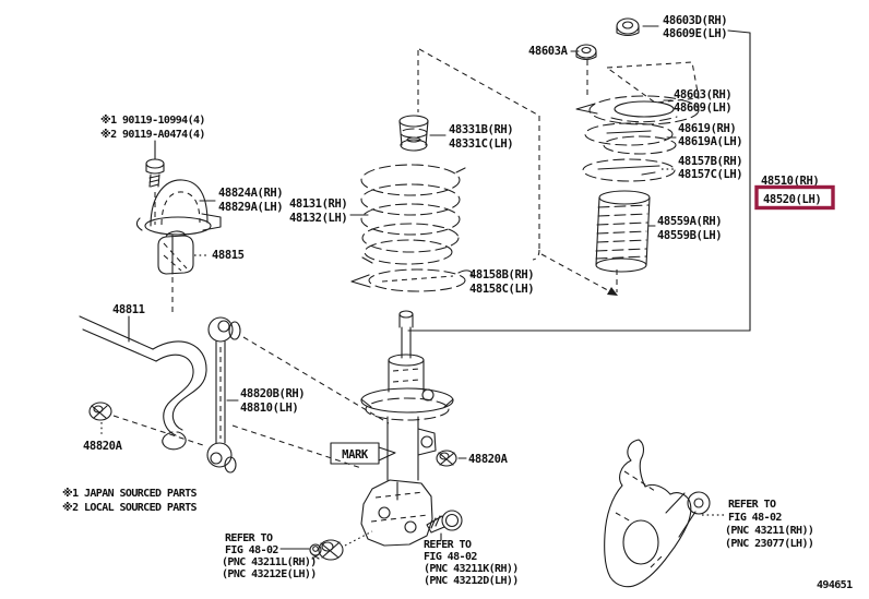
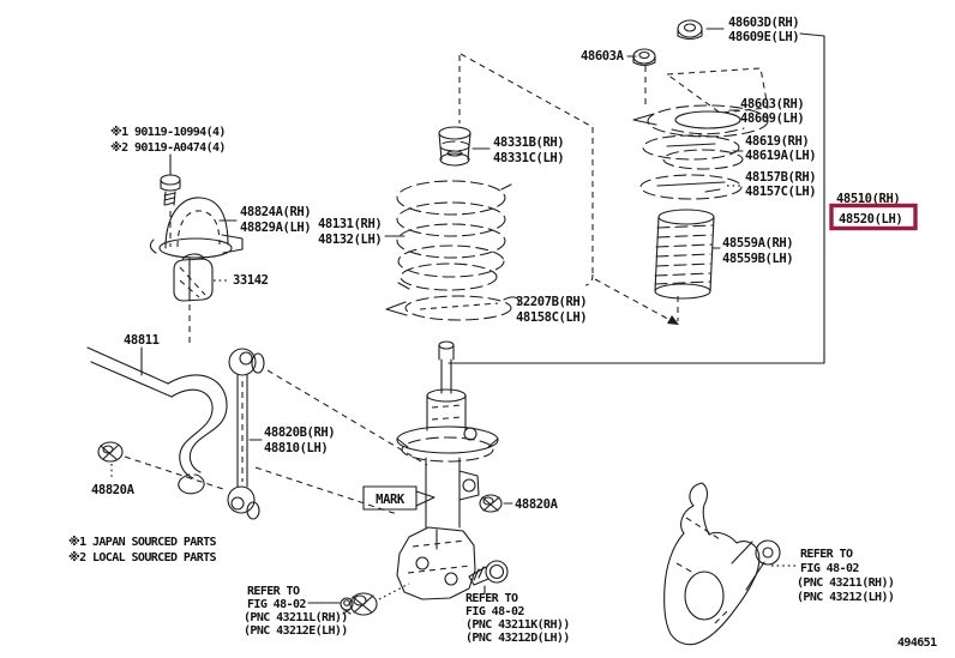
  48603D(RH)
  48609E(LH)
  48603A
  48603(RH)
  48609(LH)
  48619(RH)
  48619A(LH)
  48157B(RH)
  48157C(LH)
  48510(RH)
  48520(LH)
  48559A(RH)
  48559B(LH)
  ※1 90119-10994(4)
  ※2 90119-A0474(4)
  48824A(RH)
  48829A(LH)
- 48815
+ 33142
  48811
  48820B(RH)
  48810(LH)
  48820A
  48331B(RH)
  48331C(LH)
  48131(RH)
  48132(LH)
- 48158B(RH)
+ 32207B(RH)
  48158C(LH)
  MARK
  48820A
  REFER TO
  FIG 48-02
  (PNC 43211K(RH))
  (PNC 43212D(LH))
  REFER TO
  FIG 48-02
  (PNC 43211L(RH))
  (PNC 43212E(LH))
  ※1 JAPAN SOURCED PARTS
  ※2 LOCAL SOURCED PARTS
  REFER TO
  FIG 48-02
  (PNC 43211(RH))
- (PNC 23077(LH))
+ (PNC 43212(LH))
  494651
